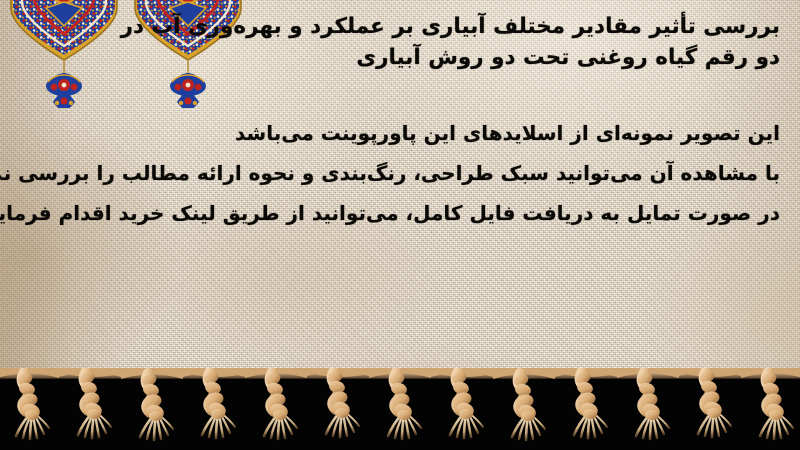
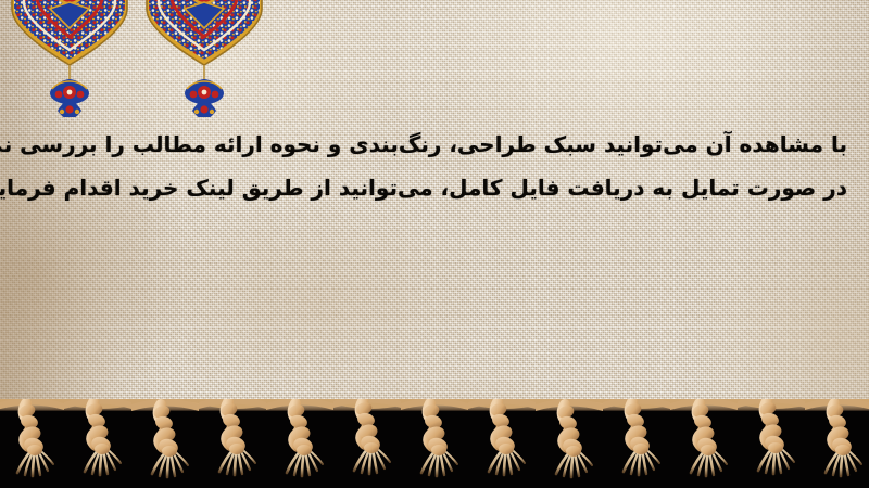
- بررسی تأثیر مقادیر مختلف آبیاری بر عملکرد و بهره‌وری آب در
- دو رقم گیاه روغنی تحت دو روش آبیاری
- این تصویر نمونه‌ای از اسلایدهای این پاورپوینت می‌باشد
  با مشاهده آن می‌توانید سبک طراحی، رنگ‌بندی و نحوه ارائه مطالب را بررسی ن
  در صورت تمایل به دریافت فایل کامل، می‌توانید از طریق لینک خرید اقدام فرمای
